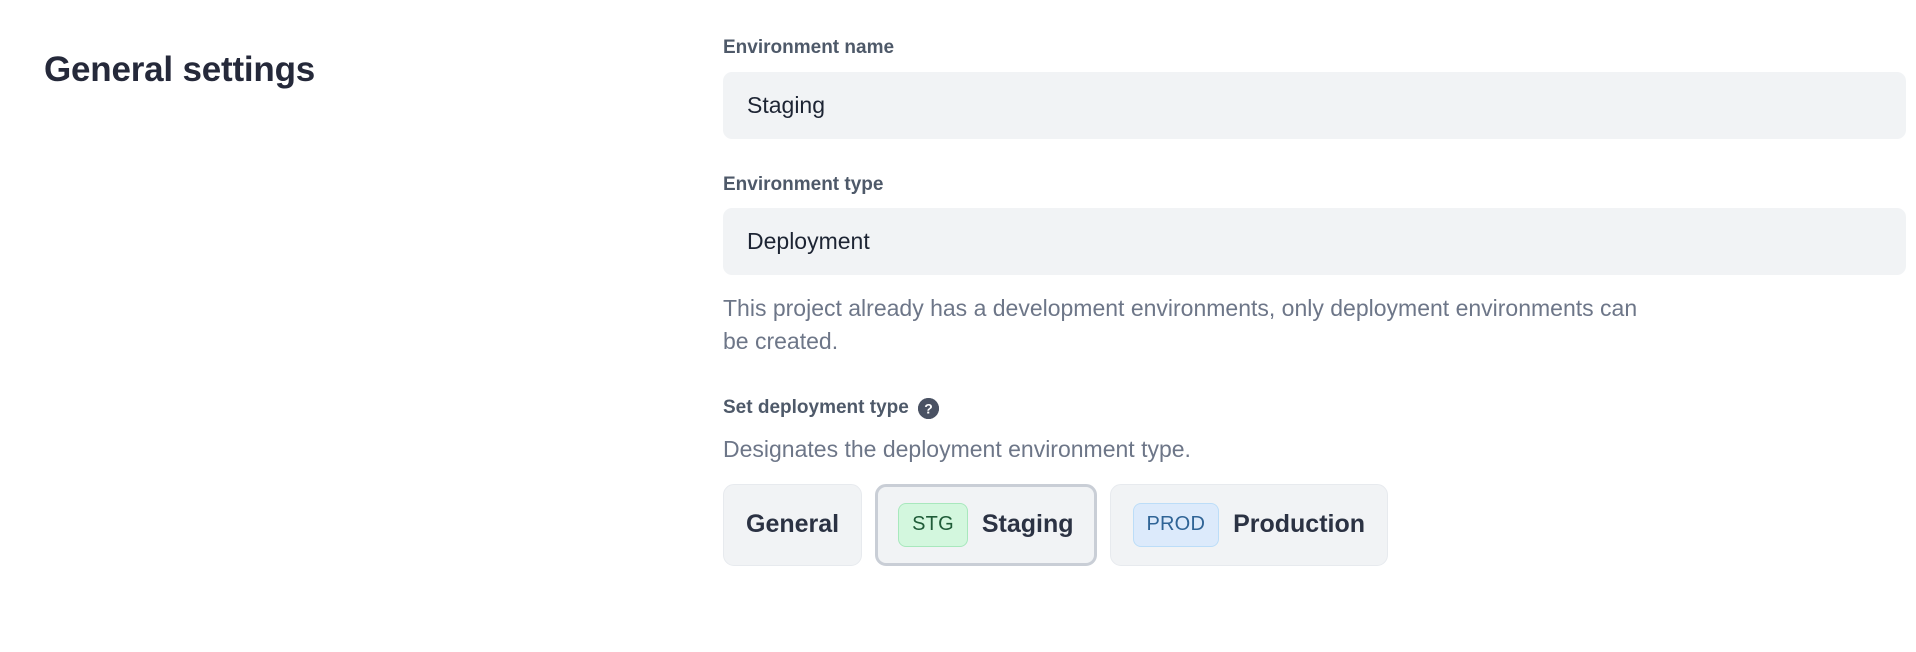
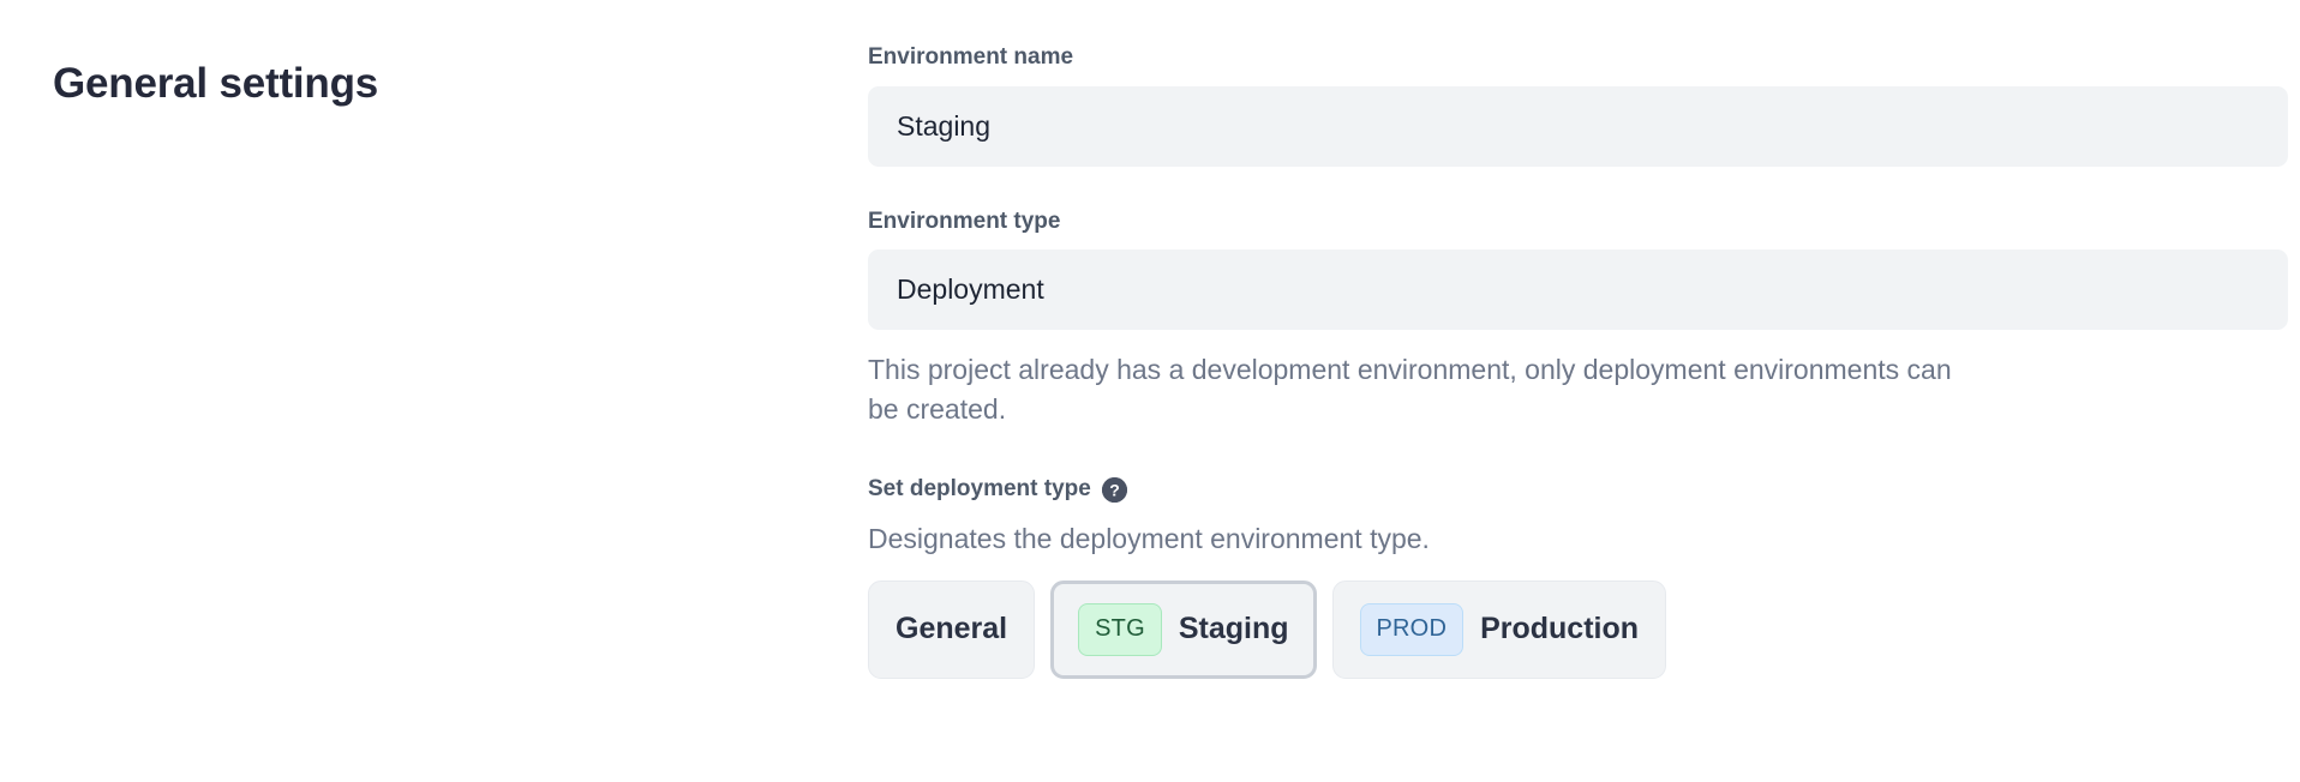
  General settings
  Environment name
  Staging
  Environment type
  Deployment
- This project already has a development environments, only deployment environments can be created.
+ This project already has a development environment, only deployment environments can be created.
  Set deployment type
  ?
  Designates the deployment environment type.
  General
  STG
  Staging
  PROD
  Production
